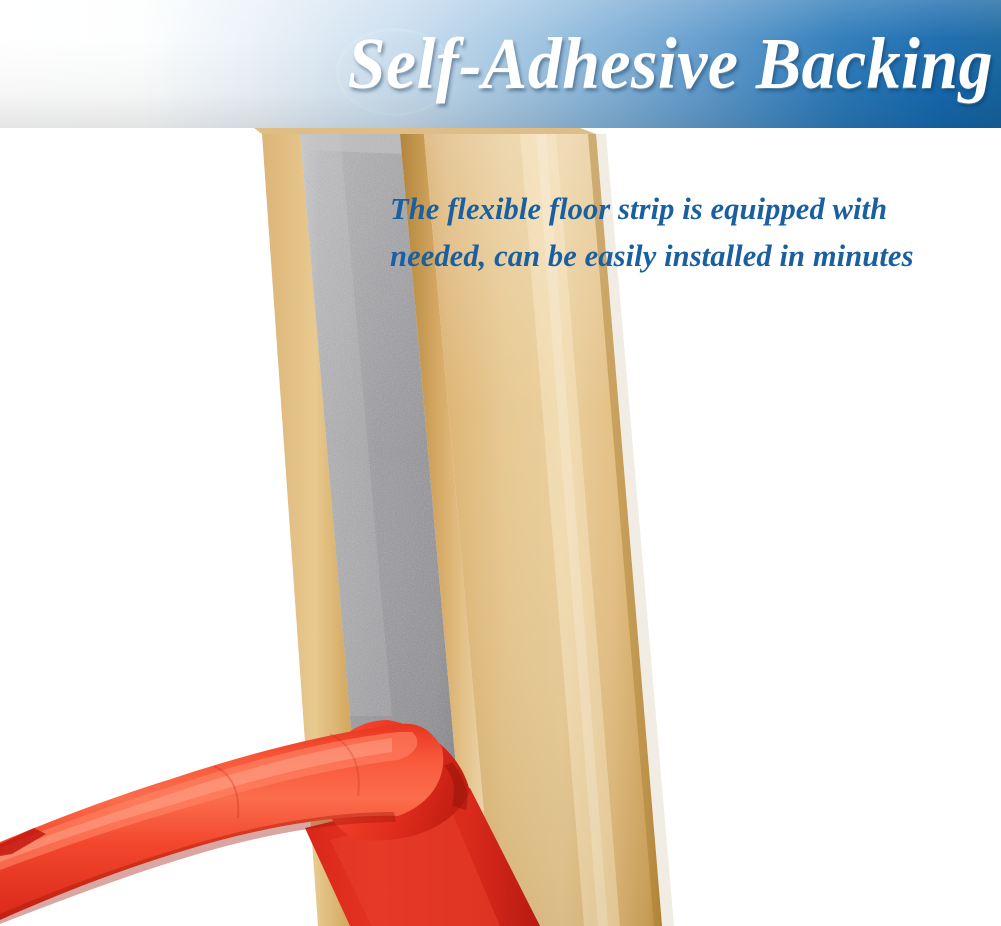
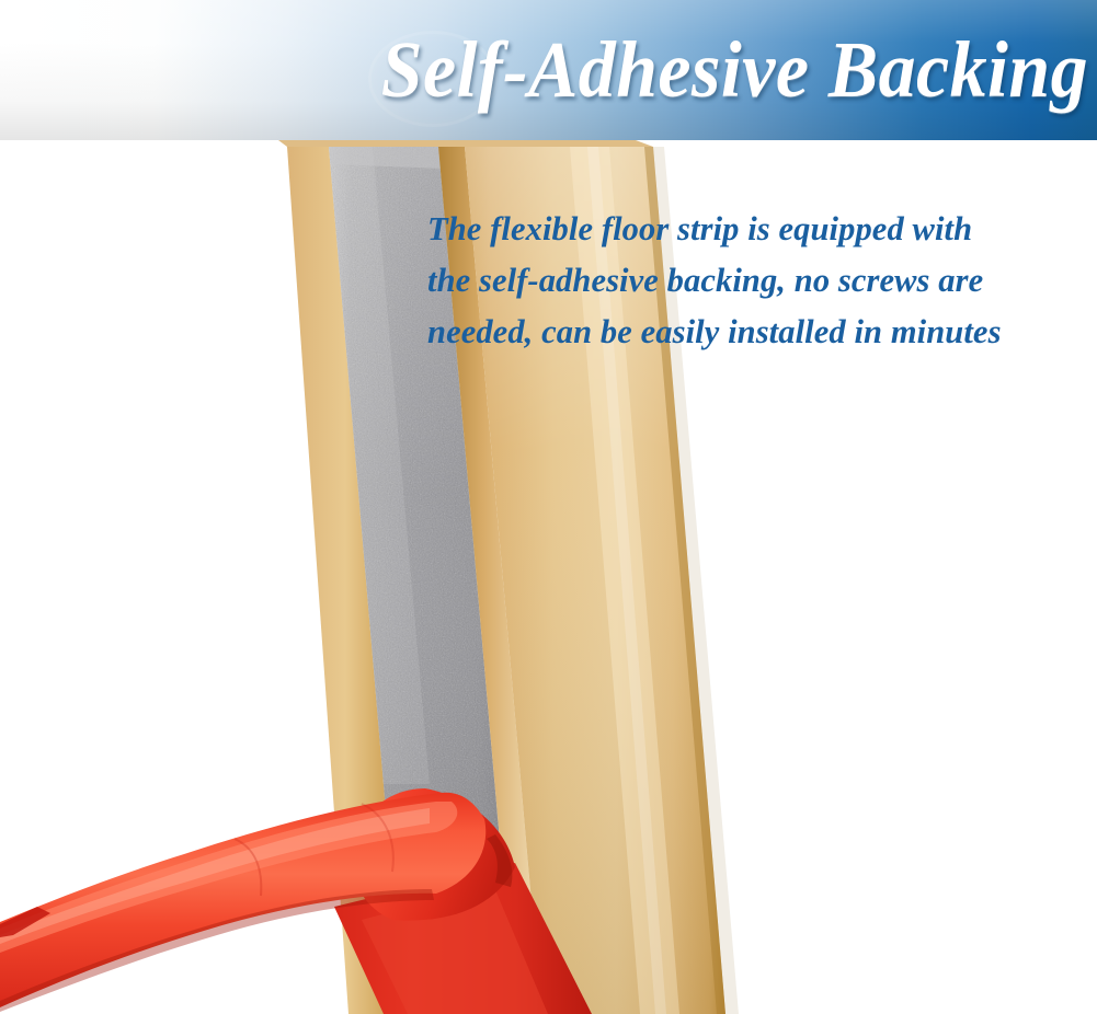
  Self-Adhesive Backing
  The flexible floor strip is equipped with
+ the self-adhesive backing, no screws are
  needed, can be easily installed in minutes
